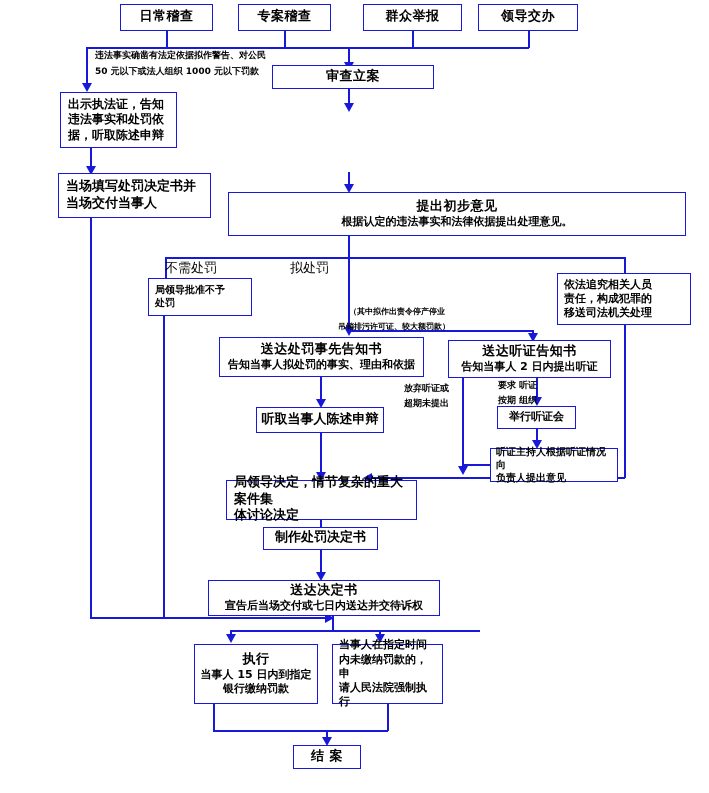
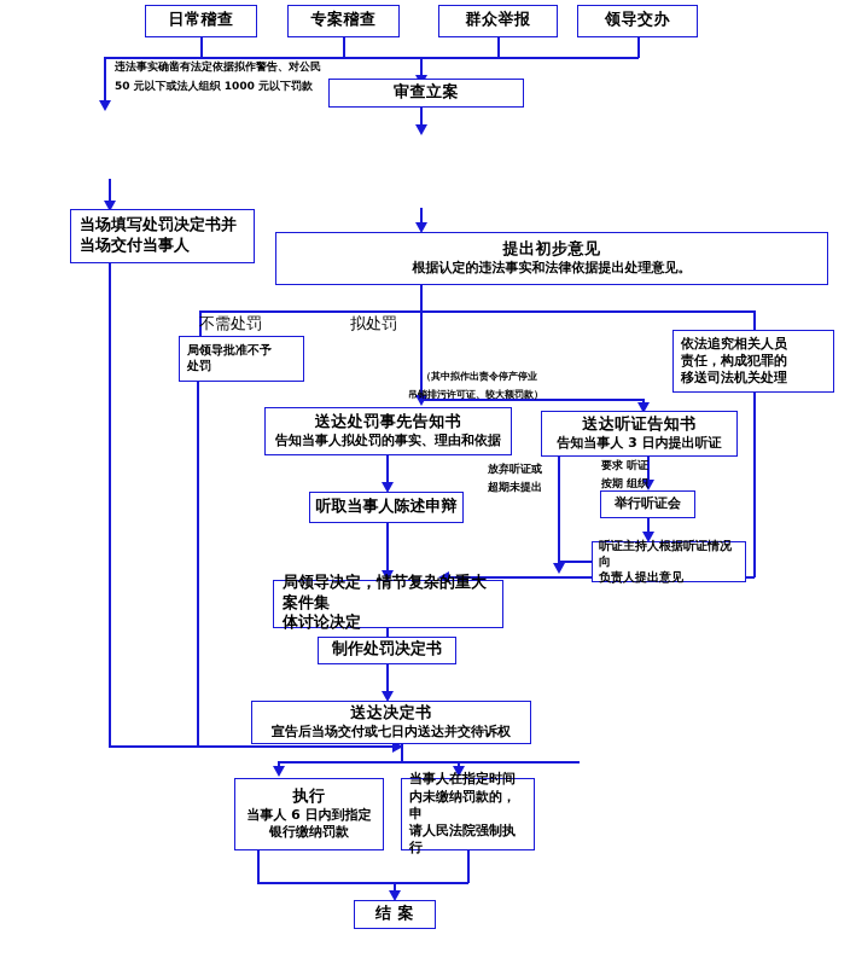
  日常稽查
  专案稽查
  群众举报
  领导交办
  违法事实确凿有法定依据拟作警告、对公民
  50 元以下或法人组织 1000 元以下罚款
  审查立案
- 出示执法证，告知
- 违法事实和处罚依
- 据，听取陈述申辩
  当场填写处罚决定书并
  当场交付当事人
  提出初步意见
  根据认定的违法事实和法律依据提出处理意见。
  不需处罚
  拟处罚
  局领导批准不予
  处罚
  依法追究相关人员
  责任，构成犯罪的
  移送司法机关处理
  （其中拟作出责令停产停业
  吊销排污许可证、较大额罚款）
  送达处罚事先告知书
  告知当事人拟处罚的事实、理由和依据
  送达听证告知书
- 告知当事人 2 日内提出听证
+ 告知当事人 3 日内提出听证
  放弃听证或
  超期未提出
  要求 听证
  按期 组织
  举行听证会
  听证主持人根据听证情况向
  负责人提出意见
  听取当事人陈述申辩
  局领导决定，情节复杂的重大案件集
  体讨论决定
  制作处罚决定书
  送达决定书
  宣告后当场交付或七日内送达并交待诉权
  执行
- 当事人 15 日内到指定
+ 当事人 6 日内到指定
  银行缴纳罚款
  当事人在指定时间
  内未缴纳罚款的，申
  请人民法院强制执
  行
  结 案
